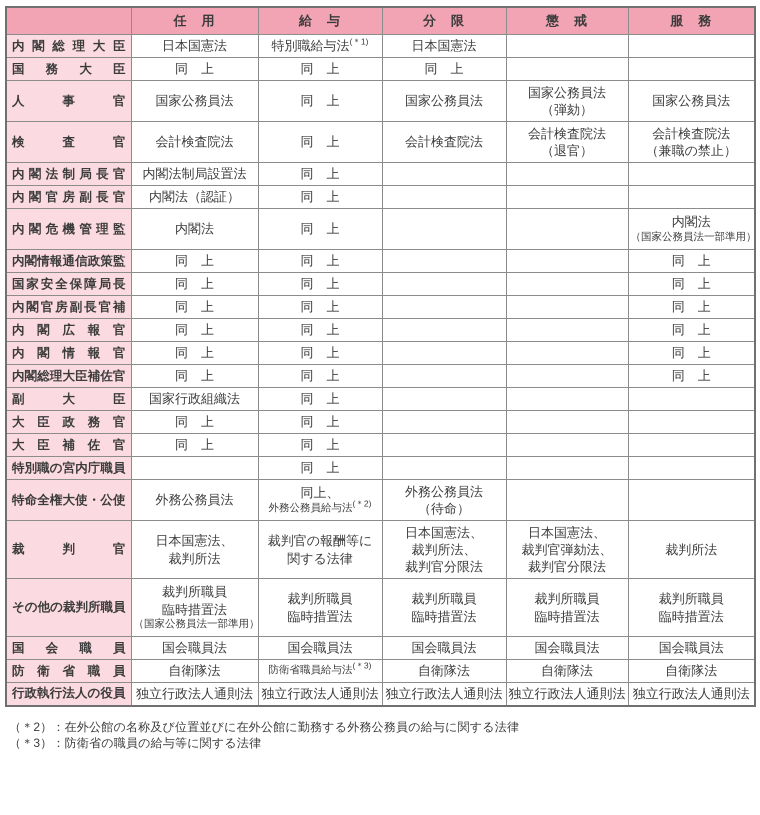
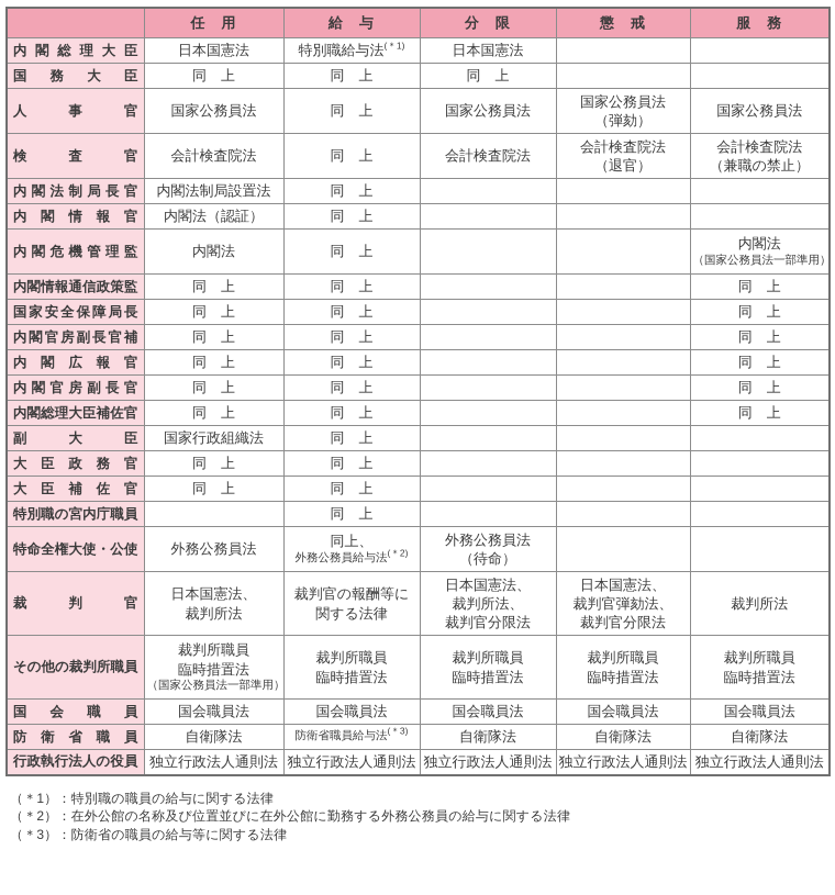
  	任 用	給 与	分 限	懲 戒	服 務
  内閣総理大臣	日本国憲法	特別職給与法(＊1)	日本国憲法
  国務大臣	同 上	同 上	同 上
  人事官	国家公務員法	同 上	国家公務員法	国家公務員法（弾劾）	国家公務員法
  検査官	会計検査院法	同 上	会計検査院法	会計検査院法（退官）	会計検査院法（兼職の禁止）
  内閣法制局長官	内閣法制局設置法	同 上
- 内閣官房副長官	内閣法（認証）	同 上
+ 内閣情報官	内閣法（認証）	同 上
  内閣危機管理監	内閣法	同 上			内閣法（国家公務員法一部準用）
  内閣情報通信政策監	同 上	同 上			同 上
  国家安全保障局長	同 上	同 上			同 上
  内閣官房副長官補	同 上	同 上			同 上
  内閣広報官	同 上	同 上			同 上
- 内閣情報官	同 上	同 上			同 上
+ 内閣官房副長官	同 上	同 上			同 上
  内閣総理大臣補佐官	同 上	同 上			同 上
  副大臣	国家行政組織法	同 上
  大臣政務官	同 上	同 上
  大臣補佐官	同 上	同 上
  特別職の宮内庁職員		同 上
  特命全権大使・公使	外務公務員法	同上、外務公務員給与法(＊2)	外務公務員法（待命）
  裁判官	日本国憲法、裁判所法	裁判官の報酬等に関する法律	日本国憲法、裁判所法、裁判官分限法	日本国憲法、裁判官弾劾法、裁判官分限法	裁判所法
  その他の裁判所職員	裁判所職員臨時措置法（国家公務員法一部準用）	裁判所職員臨時措置法	裁判所職員臨時措置法	裁判所職員臨時措置法	裁判所職員臨時措置法
  国会職員	国会職員法	国会職員法	国会職員法	国会職員法	国会職員法
  防衛省職員	自衛隊法	防衛省職員給与法(＊3)	自衛隊法	自衛隊法	自衛隊法
  行政執行法人の役員	独立行政法人通則法	独立行政法人通則法	独立行政法人通則法	独立行政法人通則法	独立行政法人通則法
+ （＊1）：特別職の職員の給与に関する法律
  （＊2）：在外公館の名称及び位置並びに在外公館に勤務する外務公務員の給与に関する法律
  （＊3）：防衛省の職員の給与等に関する法律
